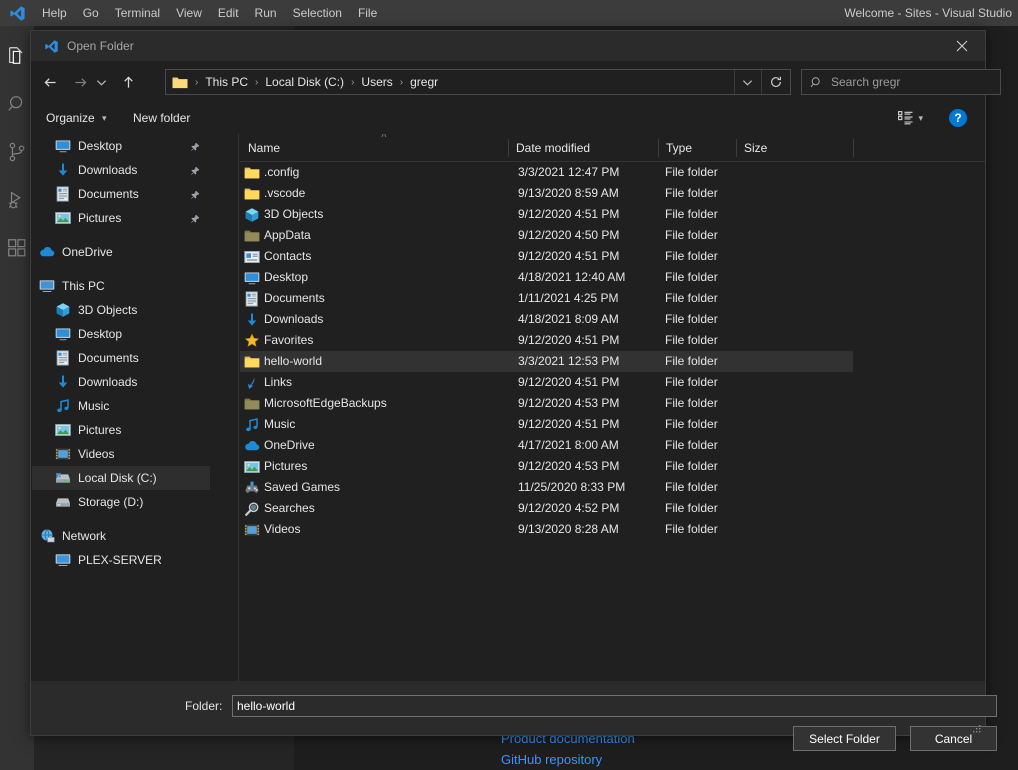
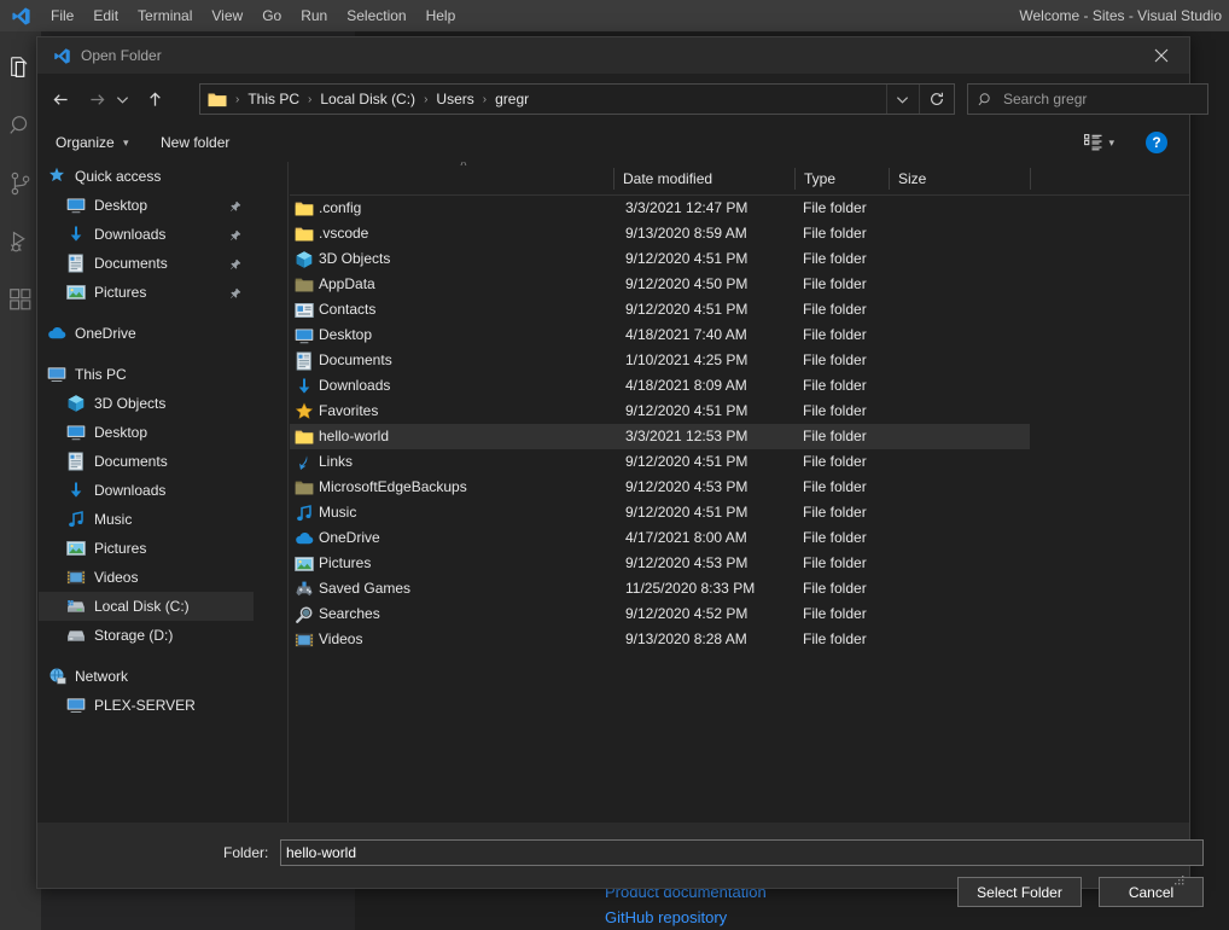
- Help
+ File
- Go
+ Edit
  Terminal
  View
- Edit
+ Go
  Run
  Selection
- File
+ Help
  Welcome - Sites - Visual Studio
  Product documentation
  GitHub repository
  Open Folder
  ›
  This PC
  ›
  Local Disk (C:)
  ›
  Users
  ›
  gregr
  Search gregr
  Organize
  ▾
  New folder
  ▾
  ?
+ Quick access
  Desktop
  Downloads
  Documents
  Pictures
  OneDrive
  This PC
  3D Objects
  Desktop
  Documents
  Downloads
  Music
  Pictures
  Videos
  Local Disk (C:)
  Storage (D:)
  Network
  PLEX-SERVER
- Name
  ˄
  Date modified
  Type
  Size
  .config
  3/3/2021 12:47 PM
  File folder
  .vscode
  9/13/2020 8:59 AM
  File folder
  3D Objects
  9/12/2020 4:51 PM
  File folder
  AppData
  9/12/2020 4:50 PM
  File folder
  Contacts
  9/12/2020 4:51 PM
  File folder
  Desktop
- 4/18/2021 12:40 AM
+ 4/18/2021 7:40 AM
  File folder
  Documents
- 1/11/2021 4:25 PM
+ 1/10/2021 4:25 PM
  File folder
  Downloads
  4/18/2021 8:09 AM
  File folder
  Favorites
  9/12/2020 4:51 PM
  File folder
  hello-world
  3/3/2021 12:53 PM
  File folder
  Links
  9/12/2020 4:51 PM
  File folder
  MicrosoftEdgeBackups
  9/12/2020 4:53 PM
  File folder
  Music
  9/12/2020 4:51 PM
  File folder
  OneDrive
  4/17/2021 8:00 AM
  File folder
  Pictures
  9/12/2020 4:53 PM
  File folder
  Saved Games
  11/25/2020 8:33 PM
  File folder
  Searches
  9/12/2020 4:52 PM
  File folder
  Videos
  9/13/2020 8:28 AM
  File folder
  Folder:
  hello-world
  Select Folder
  Cancel
